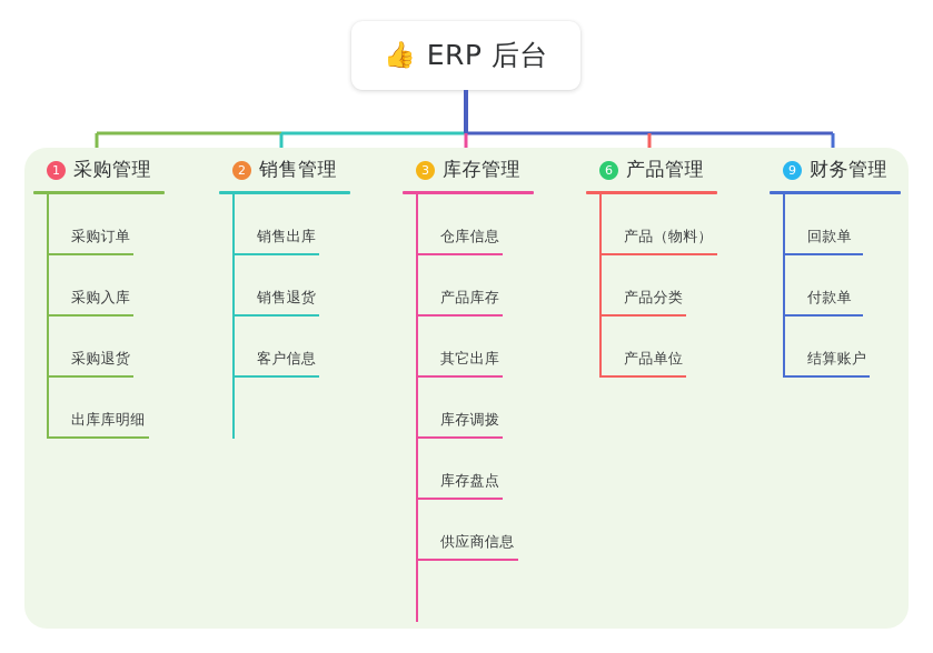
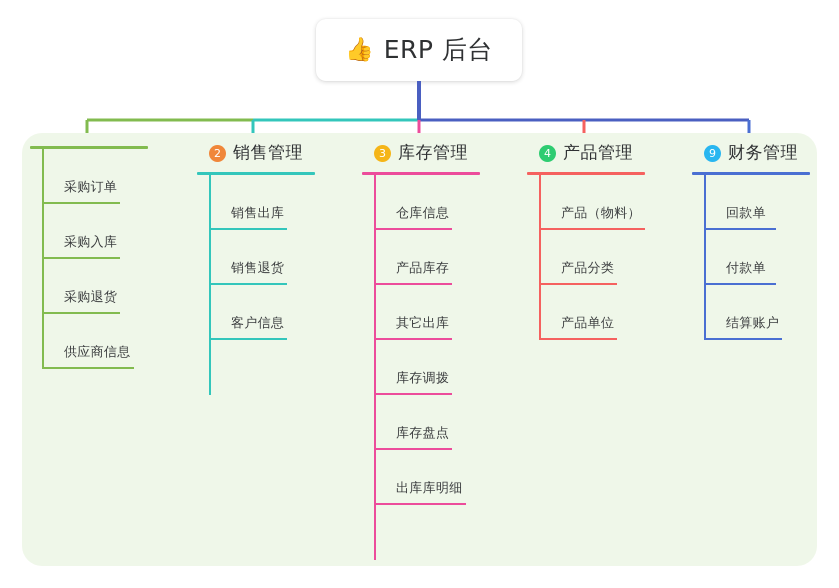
  👍
  ERP 后台
- 1
- 采购管理
  采购订单
  采购入库
  采购退货
- 出库库明细
+ 供应商信息
  2
  销售管理
  销售出库
  销售退货
  客户信息
  3
  库存管理
  仓库信息
  产品库存
  其它出库
  库存调拨
  库存盘点
- 供应商信息
+ 出库库明细
- 6
+ 4
  产品管理
  产品（物料）
  产品分类
  产品单位
  9
  财务管理
  回款单
  付款单
  结算账户
